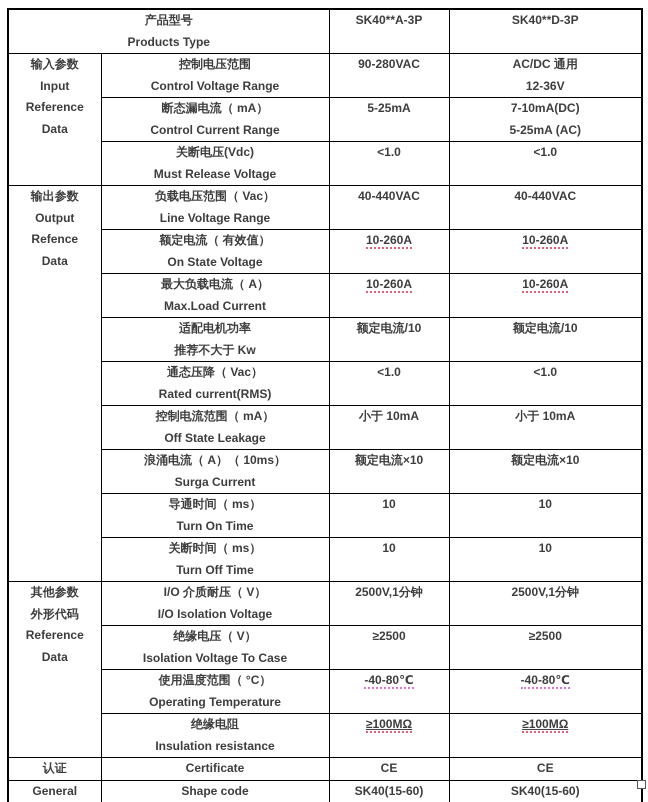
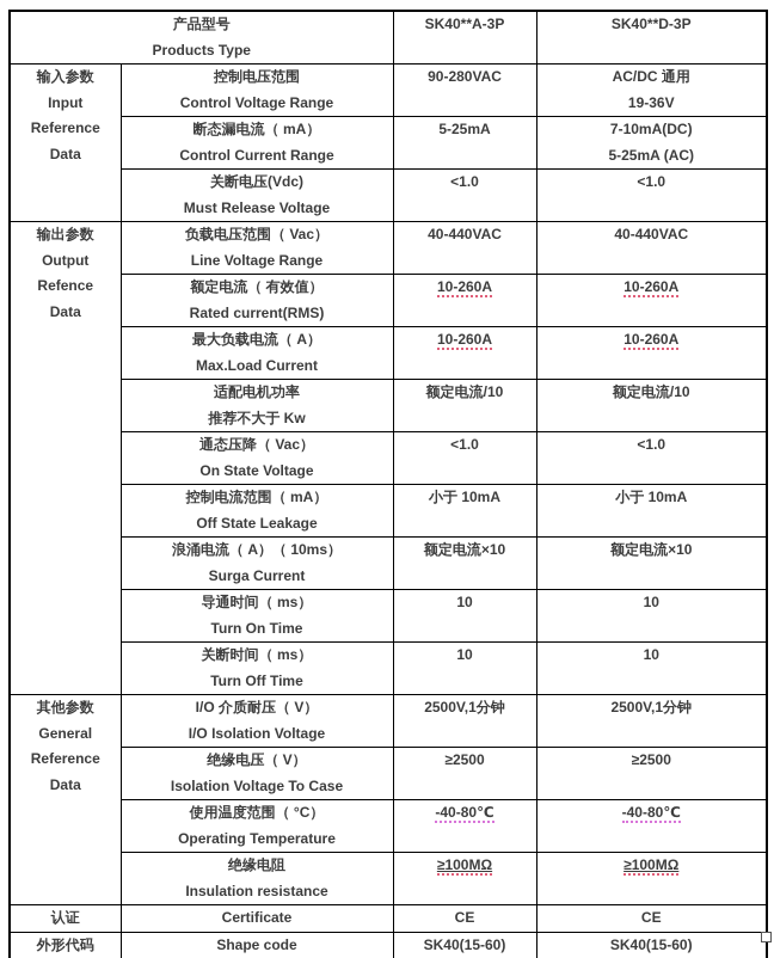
  产品型号 Products Type	SK40**A-3P	SK40**D-3P
- 输入参数InputReferenceData	控制电压范围Control Voltage Range	90-280VAC	AC/DC 通用12-36V
+ 输入参数InputReferenceData	控制电压范围Control Voltage Range	90-280VAC	AC/DC 通用19-36V
  断态漏电流（ mA）Control Current Range	5-25mA	7-10mA(DC)5-25mA (AC)
  关断电压(Vdc)Must Release Voltage	<1.0	<1.0
  输出参数OutputRefenceData	负载电压范围（ Vac）Line Voltage Range	40-440VAC	40-440VAC
- 额定电流（ 有效值）On State Voltage	10-260A	10-260A
+ 额定电流（ 有效值）Rated current(RMS)	10-260A	10-260A
  最大负载电流（ A）Max.Load Current	10-260A	10-260A
  适配电机功率推荐不大于 Kw	额定电流/10	额定电流/10
- 通态压降（ Vac）Rated current(RMS)	<1.0	<1.0
+ 通态压降（ Vac）On State Voltage	<1.0	<1.0
  控制电流范围（ mA）Off State Leakage	小于 10mA	小于 10mA
  浪涌电流（ A）（ 10ms）Surga Current	额定电流×10	额定电流×10
  导通时间（ ms）Turn On Time	10	10
  关断时间（ ms）Turn Off Time	10	10
- 其他参数外形代码ReferenceData	I/O 介质耐压（ V）I/O Isolation Voltage	2500V,1分钟	2500V,1分钟
+ 其他参数GeneralReferenceData	I/O 介质耐压（ V）I/O Isolation Voltage	2500V,1分钟	2500V,1分钟
  绝缘电压（ V）Isolation Voltage To Case	≥2500	≥2500
  使用温度范围（ °C）Operating Temperature	-40-80℃	-40-80℃
  绝缘电阻Insulation resistance	≥100MΩ	≥100MΩ
  认证	Certificate	CE	CE
- General	Shape code	SK40(15-60)	SK40(15-60)
+ 外形代码	Shape code	SK40(15-60)	SK40(15-60)
